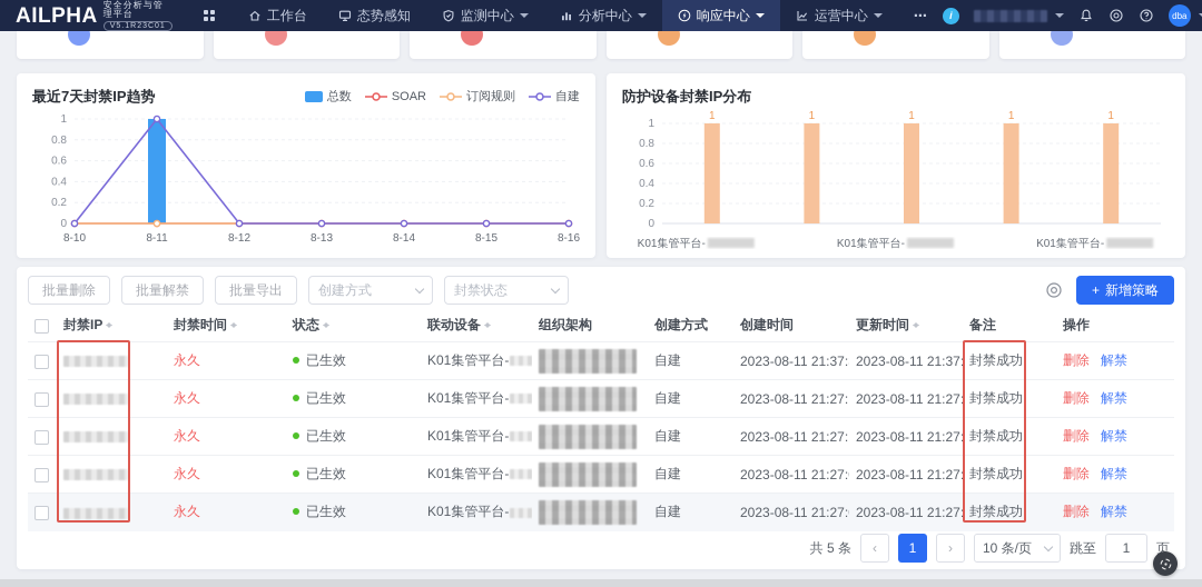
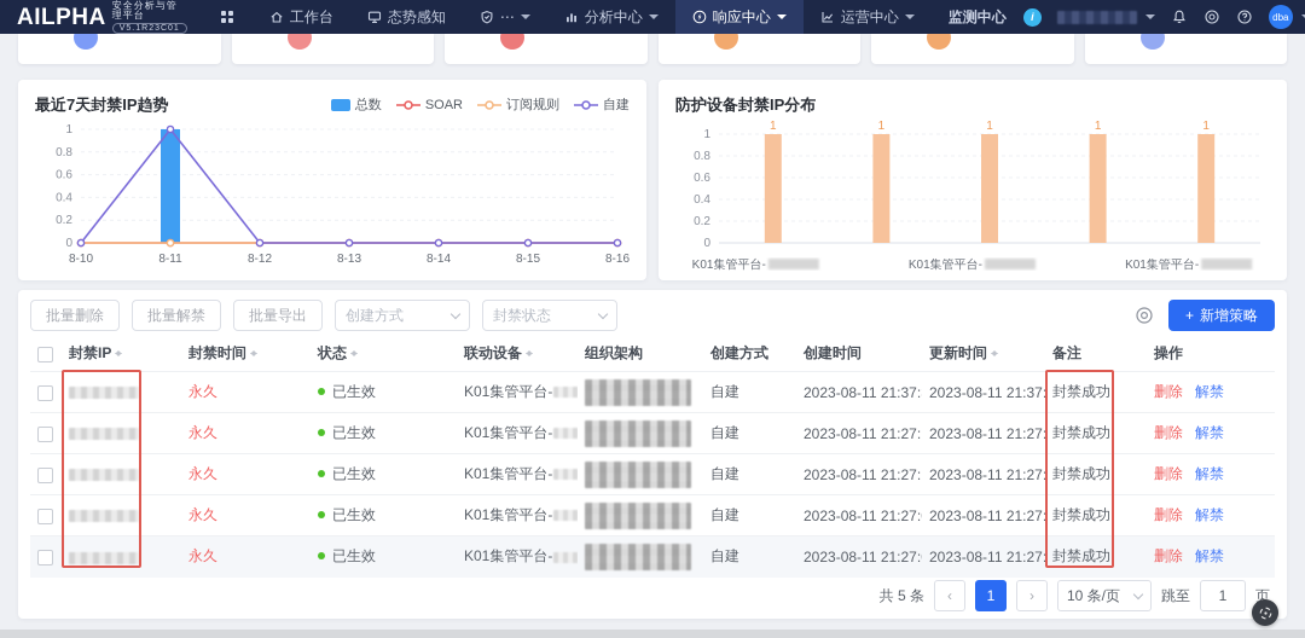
  AILPHA
  安全分析与管理平台
  工作台
  态势感知
- 监测中心
+ ⋯
  分析中心
  响应中心
  运营中心
- ⋯
+ 监测中心
  i
  dba
  最近7天封禁IP趋势
  总数
  SOAR
  订阅规则
  自建
  0
  0.2
  0.4
  0.6
  0.8
  1
  8-10
  8-11
  8-12
  8-13
  8-14
  8-15
  8-16
  防护设备封禁IP分布
  0
  0.2
  0.4
  0.6
  0.8
  1
  1
  1
  1
  1
  1
  K01集管平台-
  K01集管平台-
  K01集管平台-
  批量删除
  批量解禁
  批量导出
  创建方式
  封禁状态
  +
  新增策略
  	封禁IP	封禁时间	状态	联动设备	组织架构	创建方式	创建时间	更新时间	备注	操作
  		永久	已生效	K01集管平台-		自建	2023-08-11 21:37:	2023-08-11 21:37:	封禁成功	删除 解禁
  		永久	已生效	K01集管平台-		自建	2023-08-11 21:27:	2023-08-11 21:27:	封禁成功	删除 解禁
  		永久	已生效	K01集管平台-		自建	2023-08-11 21:27:	2023-08-11 21:27:	封禁成功	删除 解禁
  		永久	已生效	K01集管平台-		自建	2023-08-11 21:27:	2023-08-11 21:27:	封禁成功	删除 解禁
  		永久	已生效	K01集管平台-		自建	2023-08-11 21:27:	2023-08-11 21:27:	封禁成功	删除 解禁
  共 5 条
  ‹
  1
  ›
  10 条/页
  跳至
  1
  页
